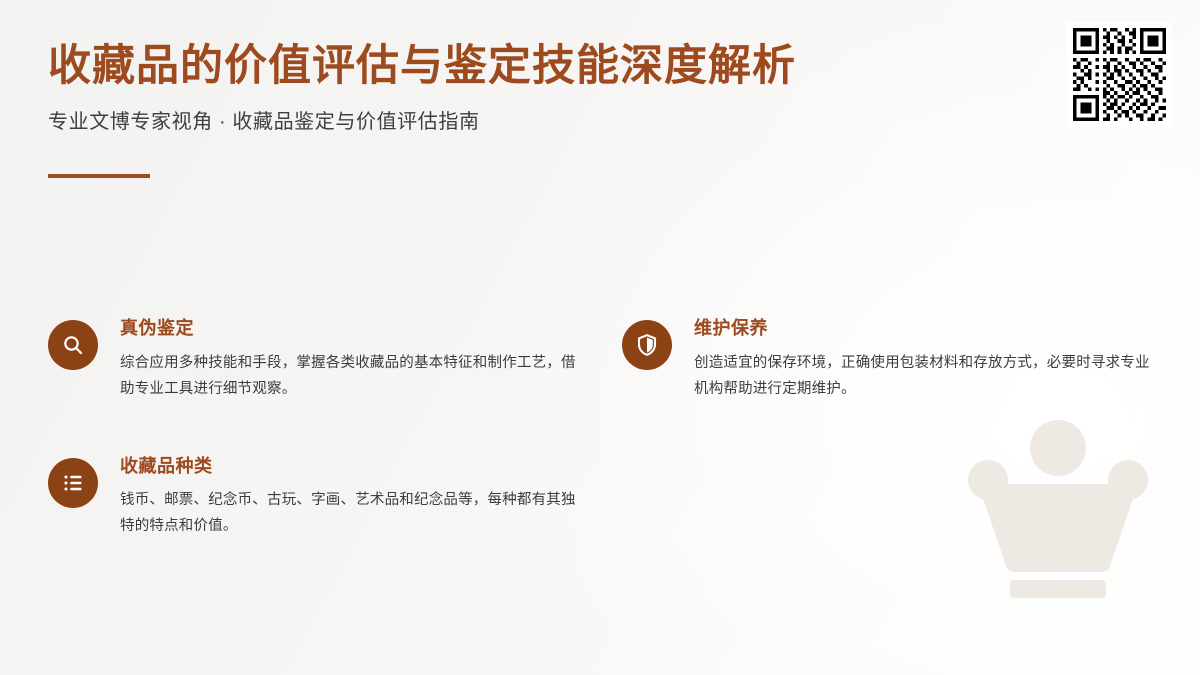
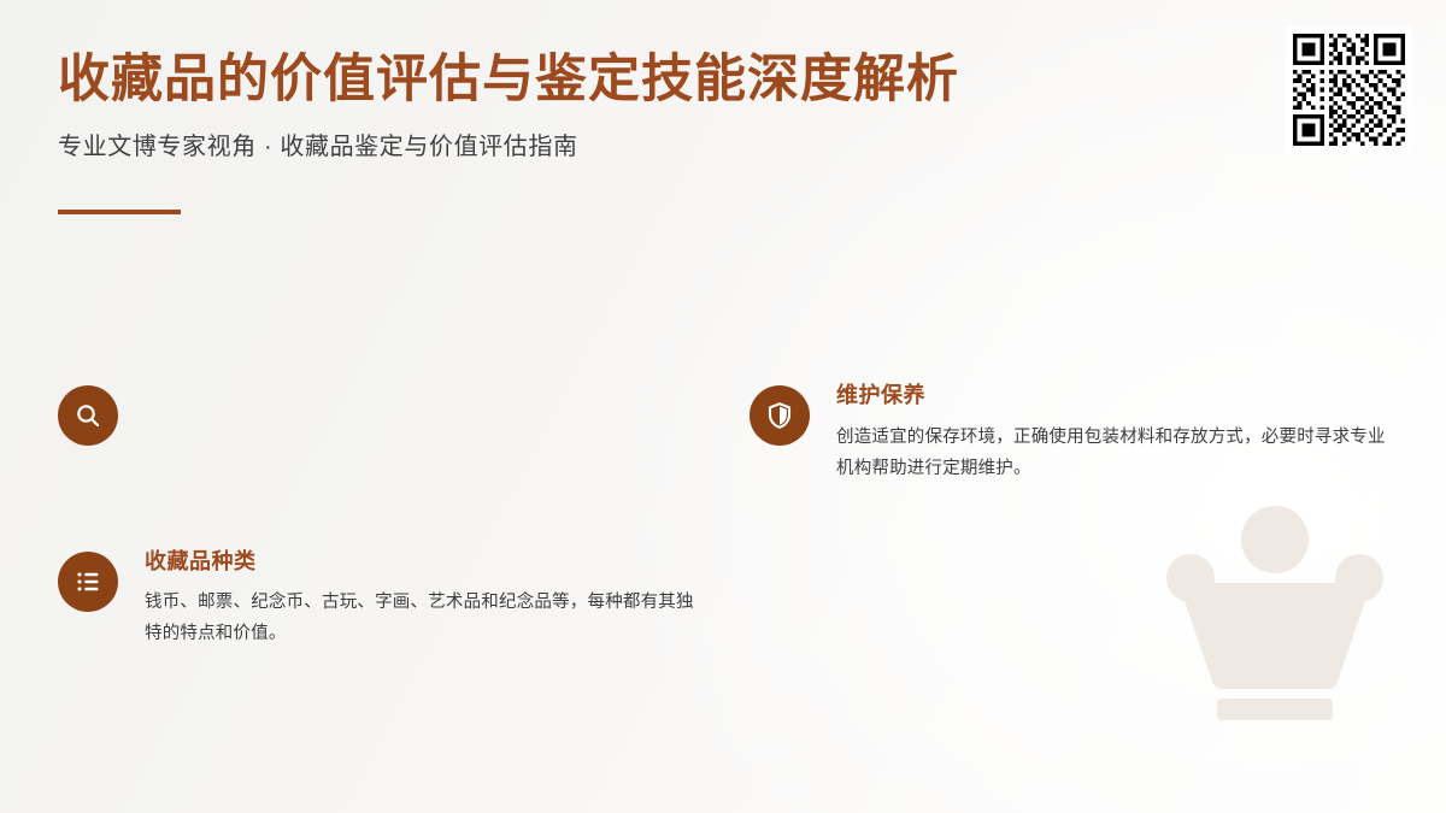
  收藏品的价值评估与鉴定技能深度解析
  专业文博专家视角 · 收藏品鉴定与价值评估指南
- 真伪鉴定
- 综合应用多种技能和手段，掌握各类收藏品的基本特征和制作工艺，借助专业工具进行细节观察。
  维护保养
  创造适宜的保存环境，正确使用包装材料和存放方式，必要时寻求专业机构帮助进行定期维护。
  收藏品种类
  钱币、邮票、纪念币、古玩、字画、艺术品和纪念品等，每种都有其独特的特点和价值。
